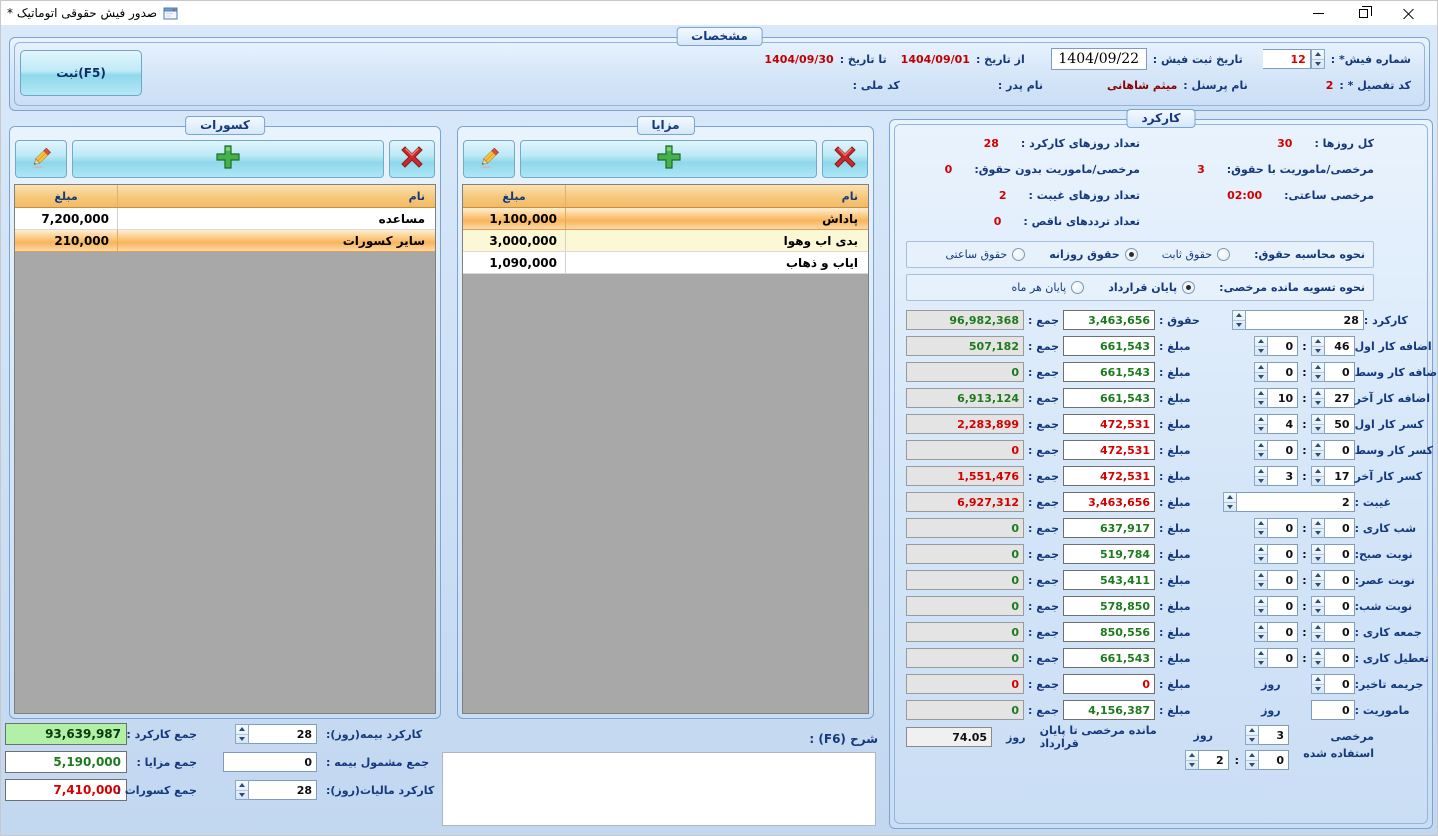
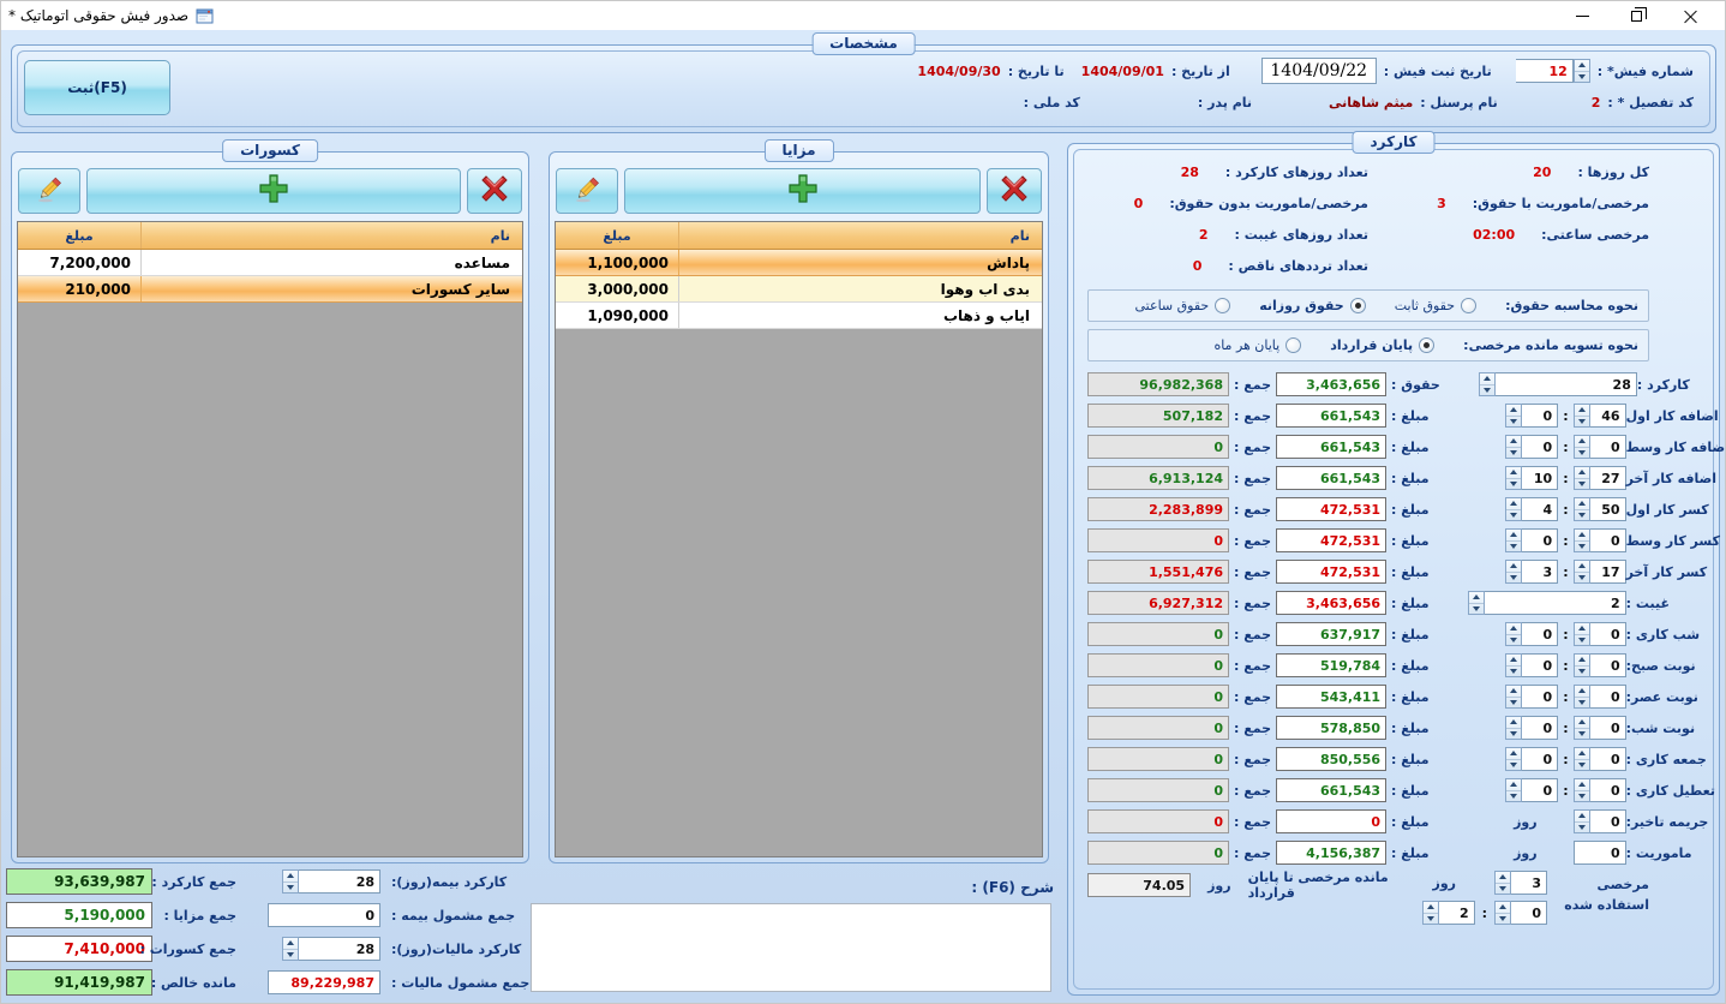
  صدور فیش حقوقی اتوماتیک *
  مشخصات
  ثبت(F5)
  شماره فیش* :
  12
  تاریخ ثبت فیش :
  1404/09/22
  از تاریخ :
  1404/09/01
  تا تاریخ :
  1404/09/30
  کد تفصیل * :
  2
  نام پرسنل :
  میثم شاهانی
  نام پدر :
  کد ملی :
  کسورات
  مبلغ
  نام
  7,200,000
  مساعده
  210,000
  سایر کسورات
  مزایا
  مبلغ
  نام
  1,100,000
  پاداش
  3,000,000
  بدی اب وهوا
  1,090,000
  ایاب و ذهاب
  کارکرد
  کل روزها :
- 30
+ 20
  تعداد روزهای کارکرد :
  28
  مرخصی/ماموریت با حقوق:
  3
  مرخصی/ماموریت بدون حقوق:
  0
  مرخصی ساعتی:
  02:00
  تعداد روزهای غیبت :
  2
  تعداد ترددهای ناقص :
  0
  نحوه محاسبه حقوق:
  حقوق ثابت
  حقوق روزانه
  حقوق ساعتی
  نحوه تسویه مانده مرخصی:
  پایان قرارداد
  پایان هر ماه
  96,982,368
  جمع :
  3,463,656
  حقوق :
  28
  کارکرد :
  507,182
  جمع :
  661,543
  مبلغ :
  0
  :
  46
  اضافه کار اول
  0
  جمع :
  661,543
  مبلغ :
  0
  :
  0
  ضافه کار وسط
  6,913,124
  جمع :
  661,543
  مبلغ :
  10
  :
  27
  اضافه کار آخر
  2,283,899
  جمع :
  472,531
  مبلغ :
  4
  :
  50
  کسر کار اول
  0
  جمع :
  472,531
  مبلغ :
  0
  :
  0
  کسر کار وسط
  1,551,476
  جمع :
  472,531
  مبلغ :
  3
  :
  17
  کسر کار آخر
  6,927,312
  جمع :
  3,463,656
  مبلغ :
  2
  غیبت :
  0
  جمع :
  637,917
  مبلغ :
  0
  :
  0
  شب کاری :
  0
  جمع :
  519,784
  مبلغ :
  0
  :
  0
  نوبت صبح:
  0
  جمع :
  543,411
  مبلغ :
  0
  :
  0
  نوبت عصر:
  0
  جمع :
  578,850
  مبلغ :
  0
  :
  0
  نوبت شب:
  0
  جمع :
  850,556
  مبلغ :
  0
  :
  0
  جمعه کاری :
  0
  جمع :
  661,543
  مبلغ :
  0
  :
  0
  تعطیل کاری :
  0
  جمع :
  0
  مبلغ :
  روز
  0
  جریمه تاخیر:
  0
  جمع :
  4,156,387
  مبلغ :
  روز
  0
  ماموریت :
  74.05
  روز
  مانده مرخصی تا پایان قرارداد
  روز
  3
  2
  :
  0
  مرخصی
  استفاده شده
  93,639,987
  جمع کارکرد :
  28
  کارکرد بیمه(روز):
  5,190,000
  جمع مزایا :
  0
  جمع مشمول بیمه :
  7,410,000
  جمع کسورات :
  28
  کارکرد مالیات(روز):
+ 91,419,987
+ مانده خالص :
+ 89,229,987
+ جمع مشمول مالیات :
  شرح (F6) :
